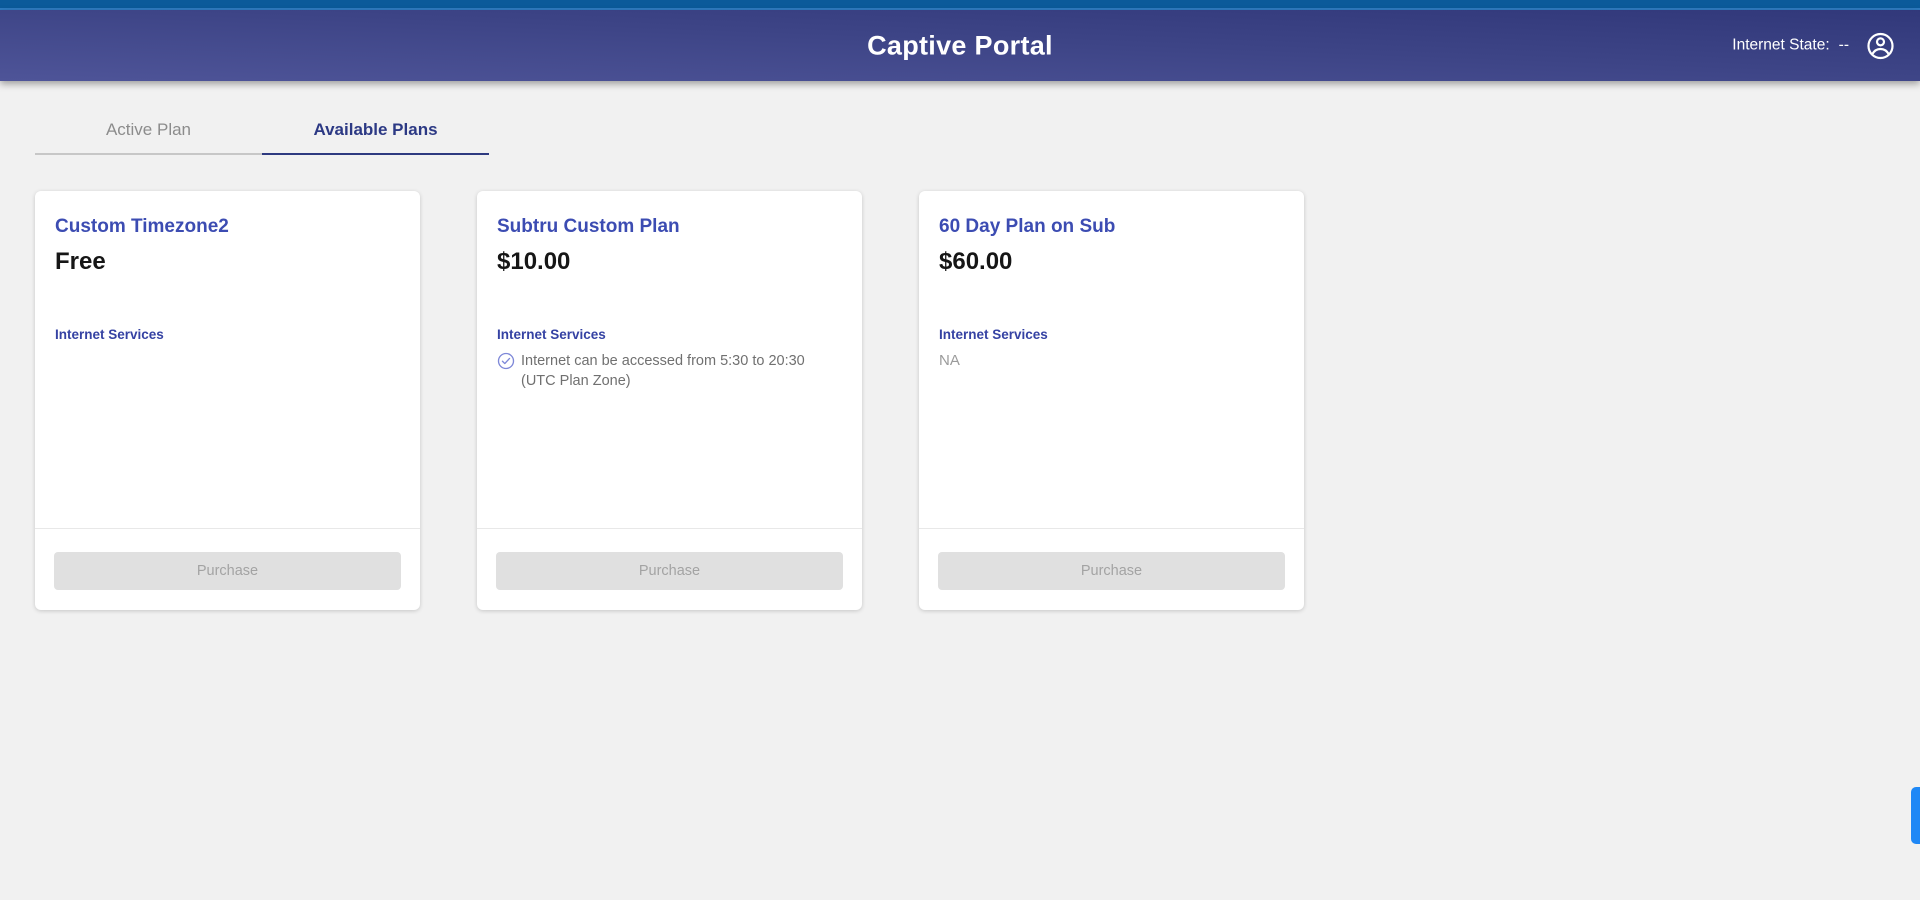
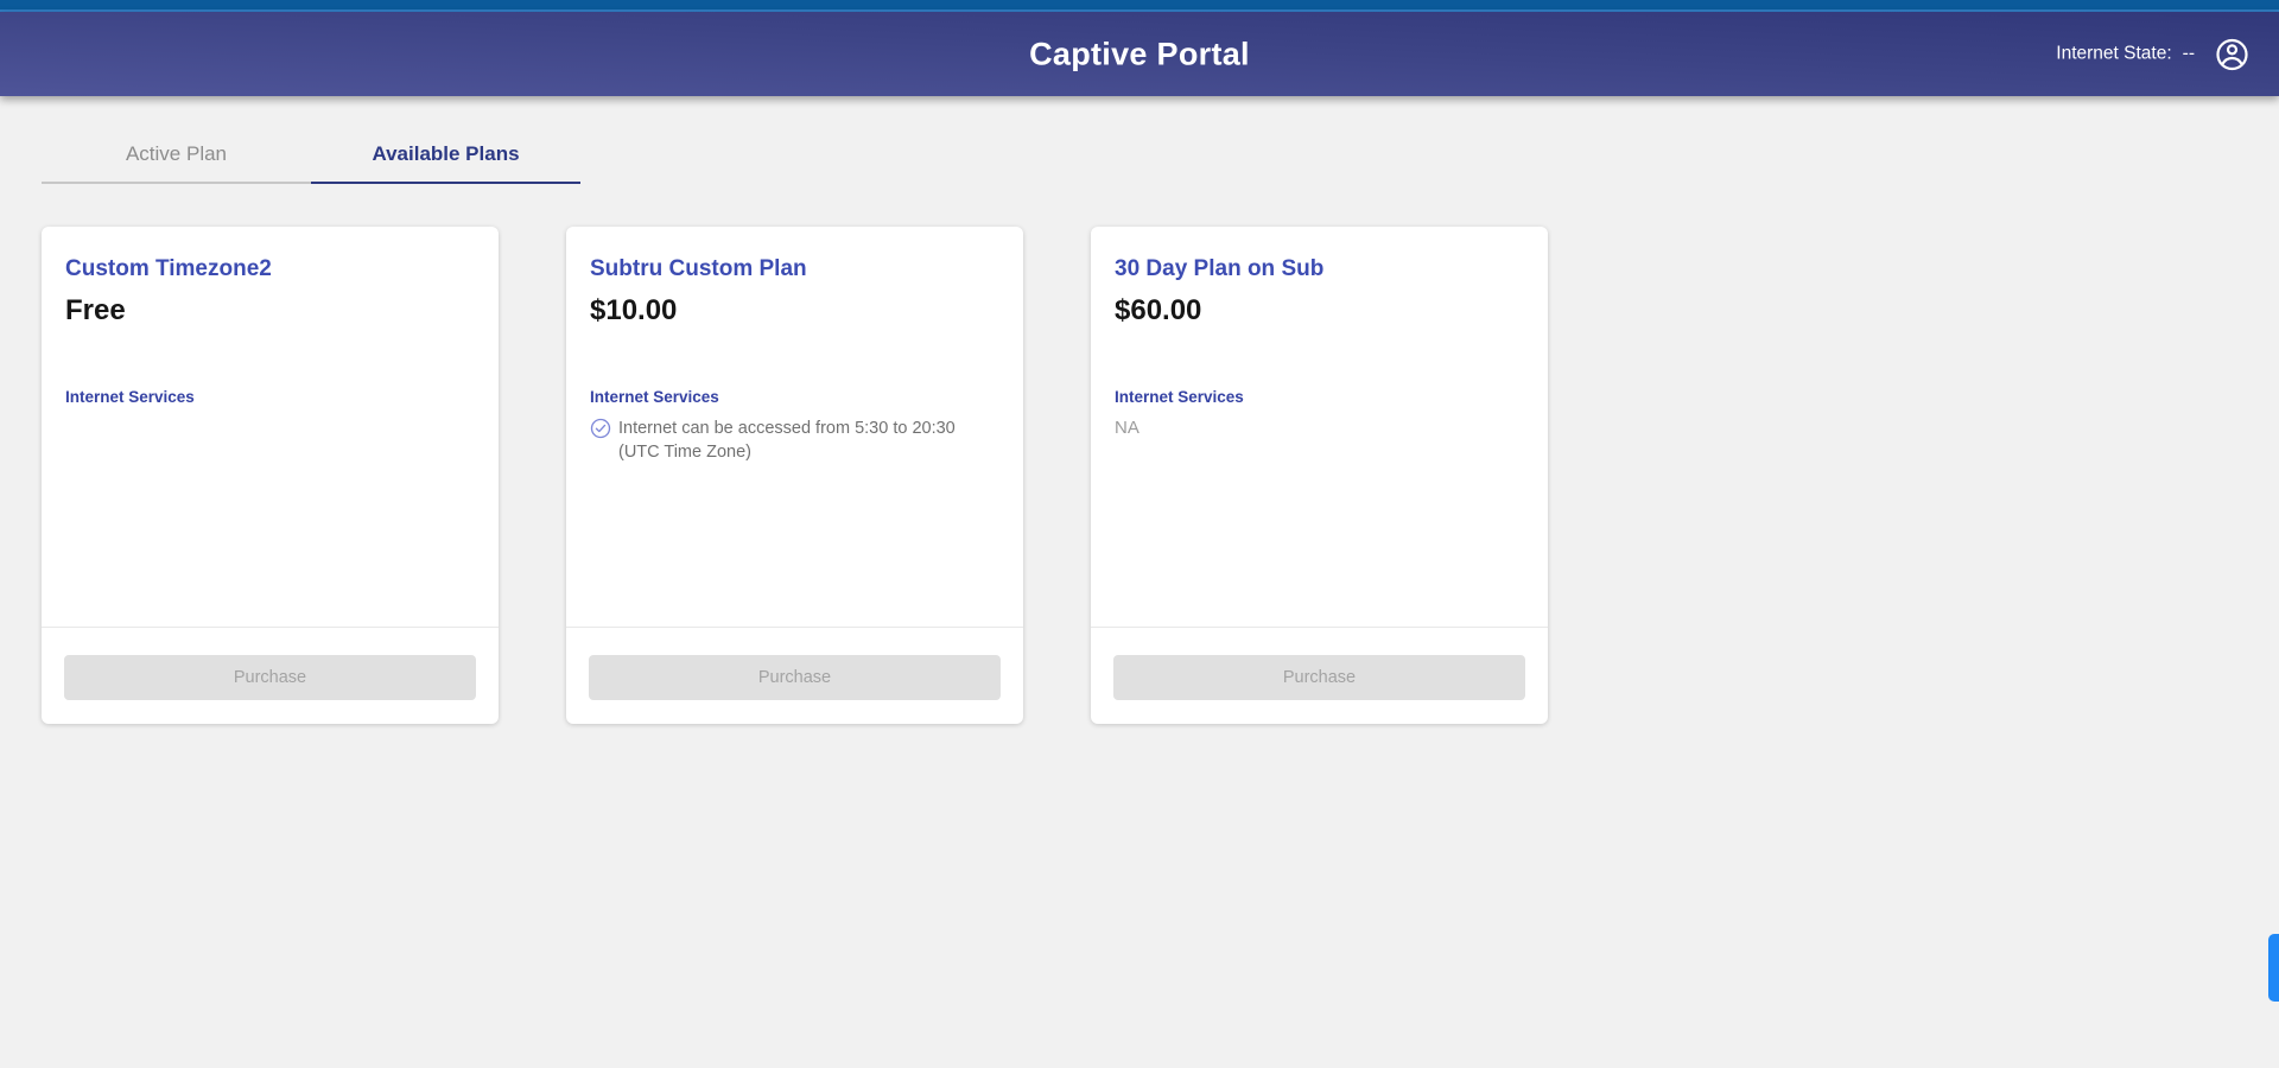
  Captive Portal
  Internet State:
  --
  Active Plan
  Available Plans
  Custom Timezone2
  Free
  Internet Services
  Purchase
  Subtru Custom Plan
  $10.00
  Internet Services
- Internet can be accessed from 5:30 to 20:30 (UTC Plan Zone)
+ Internet can be accessed from 5:30 to 20:30 (UTC Time Zone)
  Purchase
- 60 Day Plan on Sub
+ 30 Day Plan on Sub
  $60.00
  Internet Services
  NA
  Purchase
